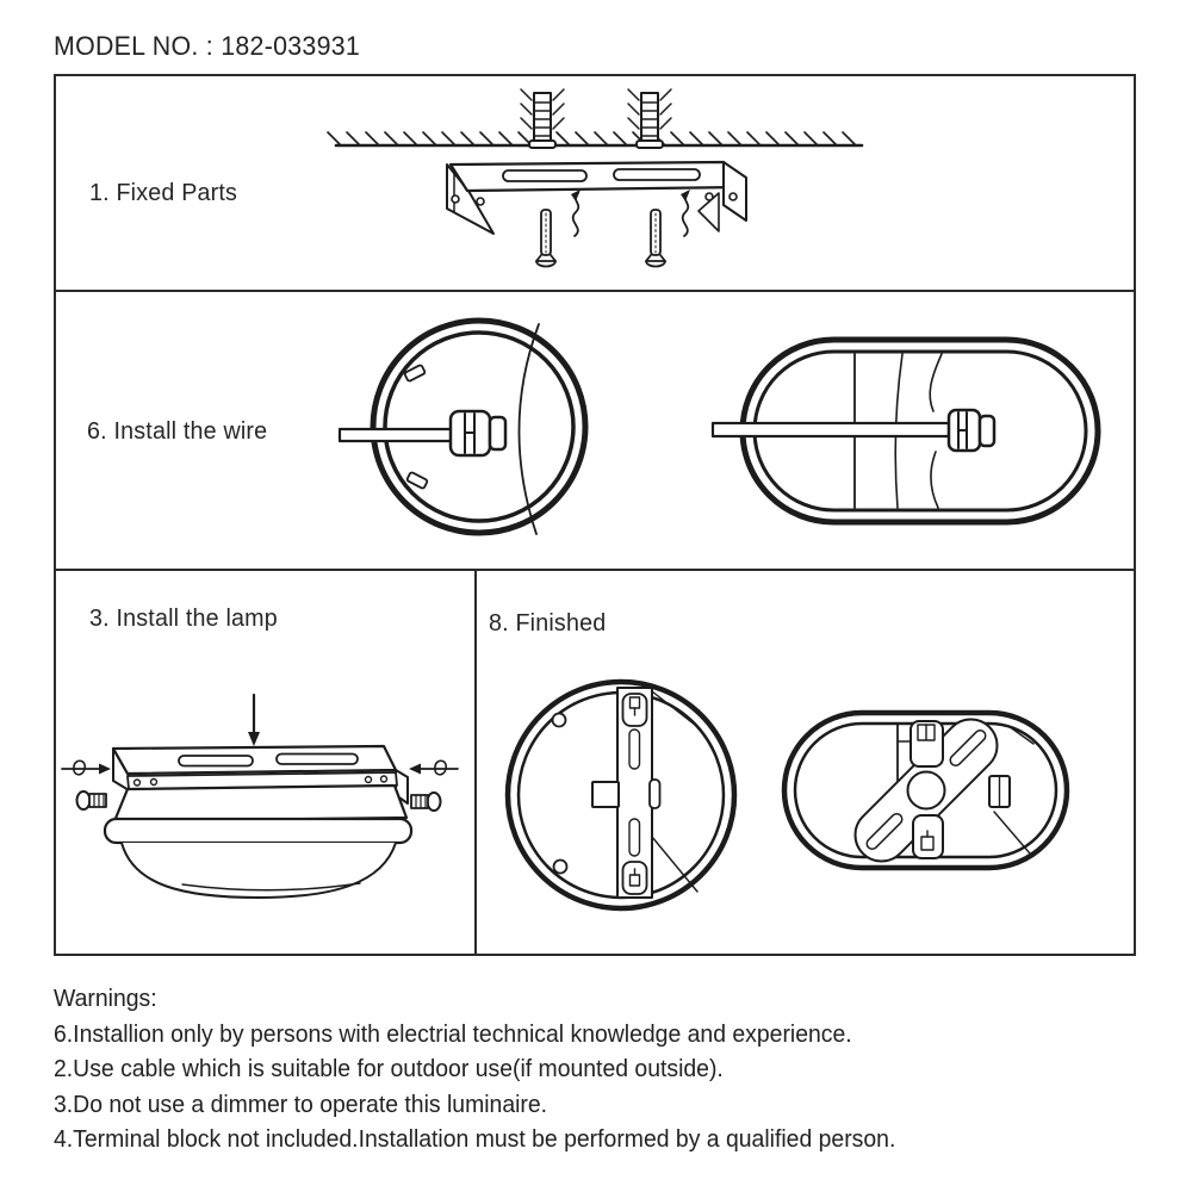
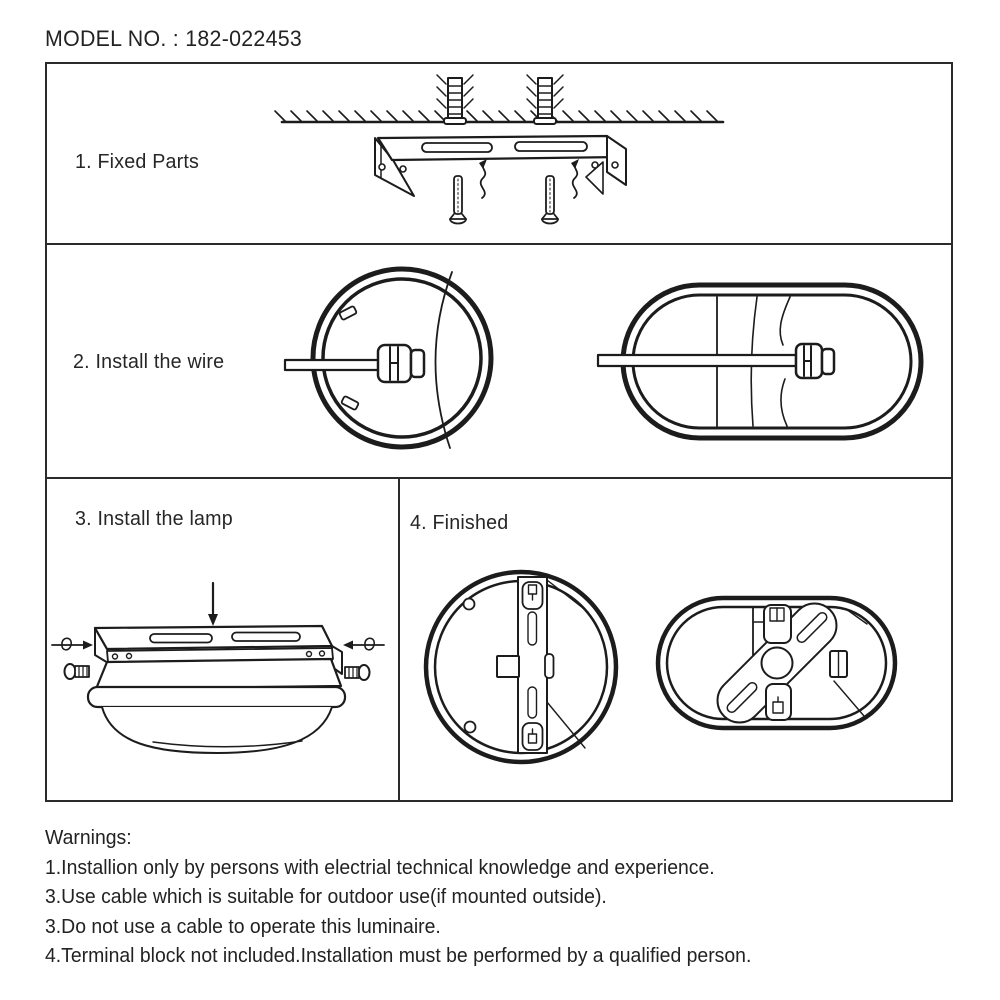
- MODEL NO. : 182-033931
+ MODEL NO. : 182-022453
  1. Fixed Parts
- 6. Install the wire
+ 2. Install the wire
  3. Install the lamp
- 8. Finished
+ 4. Finished
  Warnings:
- 6.Installion only by persons with electrial technical knowledge and experience.
+ 1.Installion only by persons with electrial technical knowledge and experience.
- 2.Use cable which is suitable for outdoor use(if mounted outside).
+ 3.Use cable which is suitable for outdoor use(if mounted outside).
- 3.Do not use a dimmer to operate this luminaire.
+ 3.Do not use a cable to operate this luminaire.
  4.Terminal block not included.Installation must be performed by a qualified person.
